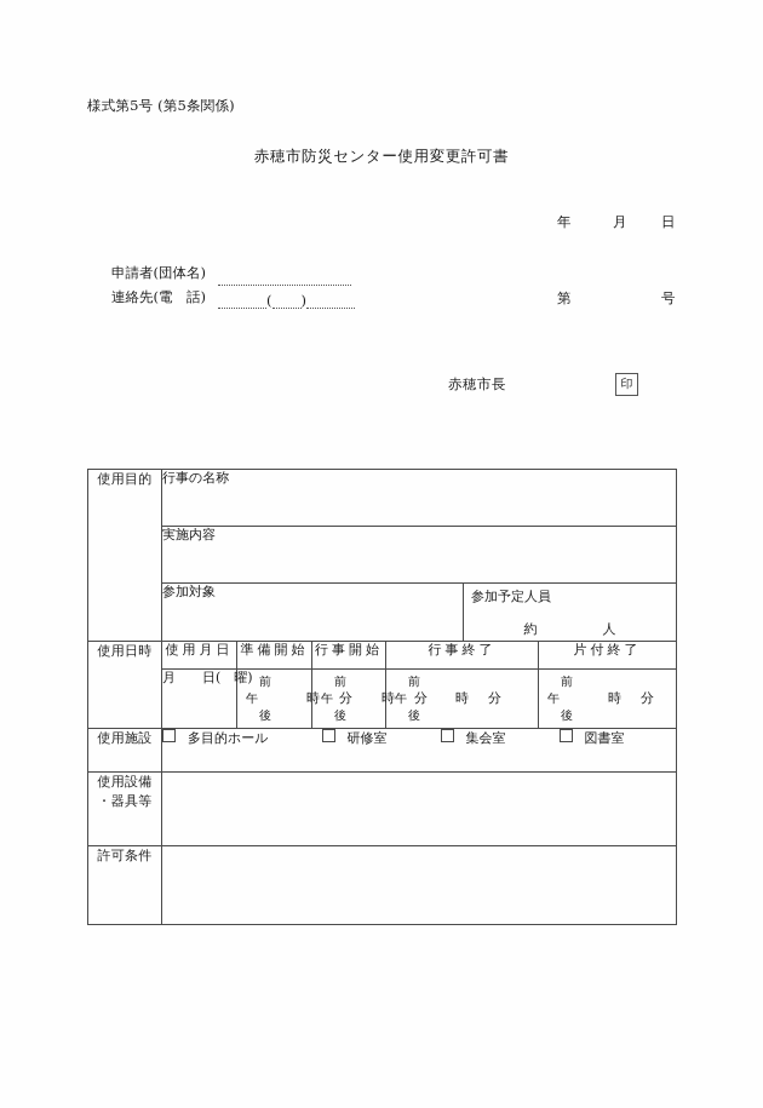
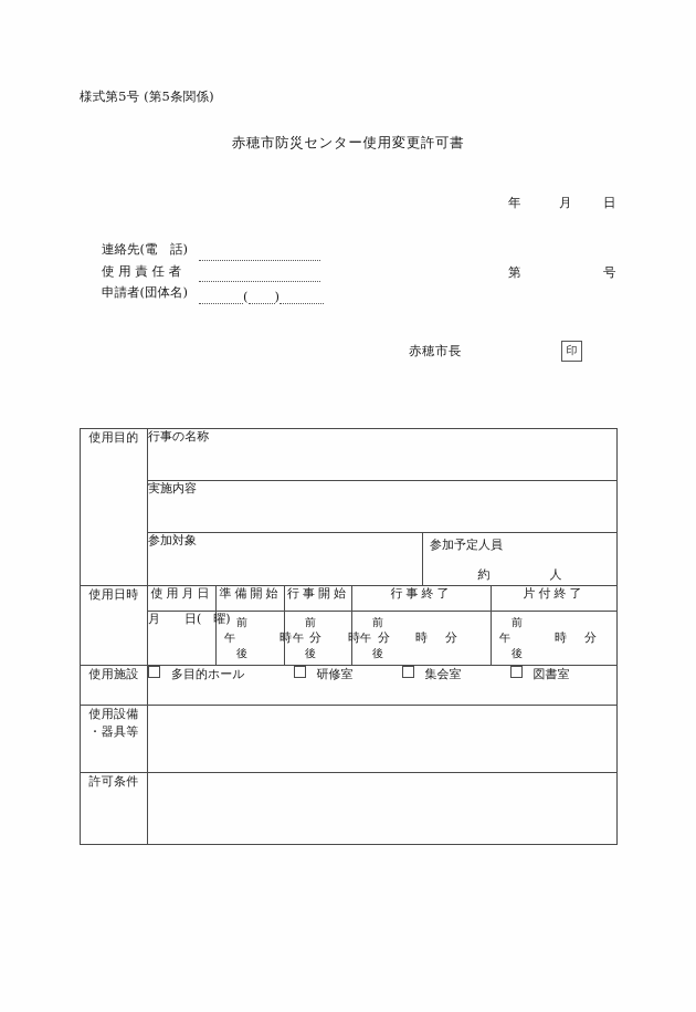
  様式第5号 (第5条関係)
  赤穂市防災センター使用変更許可書
  年 月 日
  第 号
- 申請者(団体名)
+ 連絡先(電 話)
+ 使 用 責 任 者
- 連絡先(電 話)
+ 申請者(団体名)
  (
  )
  赤穂市長
  印
  使用目的	行事の名称
  実施内容
  参加対象	参加予定人員 約 人
  使用日時	使用月日	準備開始	行事開始	行事終了	片付終了
  月 日(	前 午 後 時 分	前 午 後 時 分	前 午 後 時 分	前 午 後 時 分
  使用施設	多目的ホール 研修室 集会室 図書室
  使用設備 ・器具等
  許可条件
